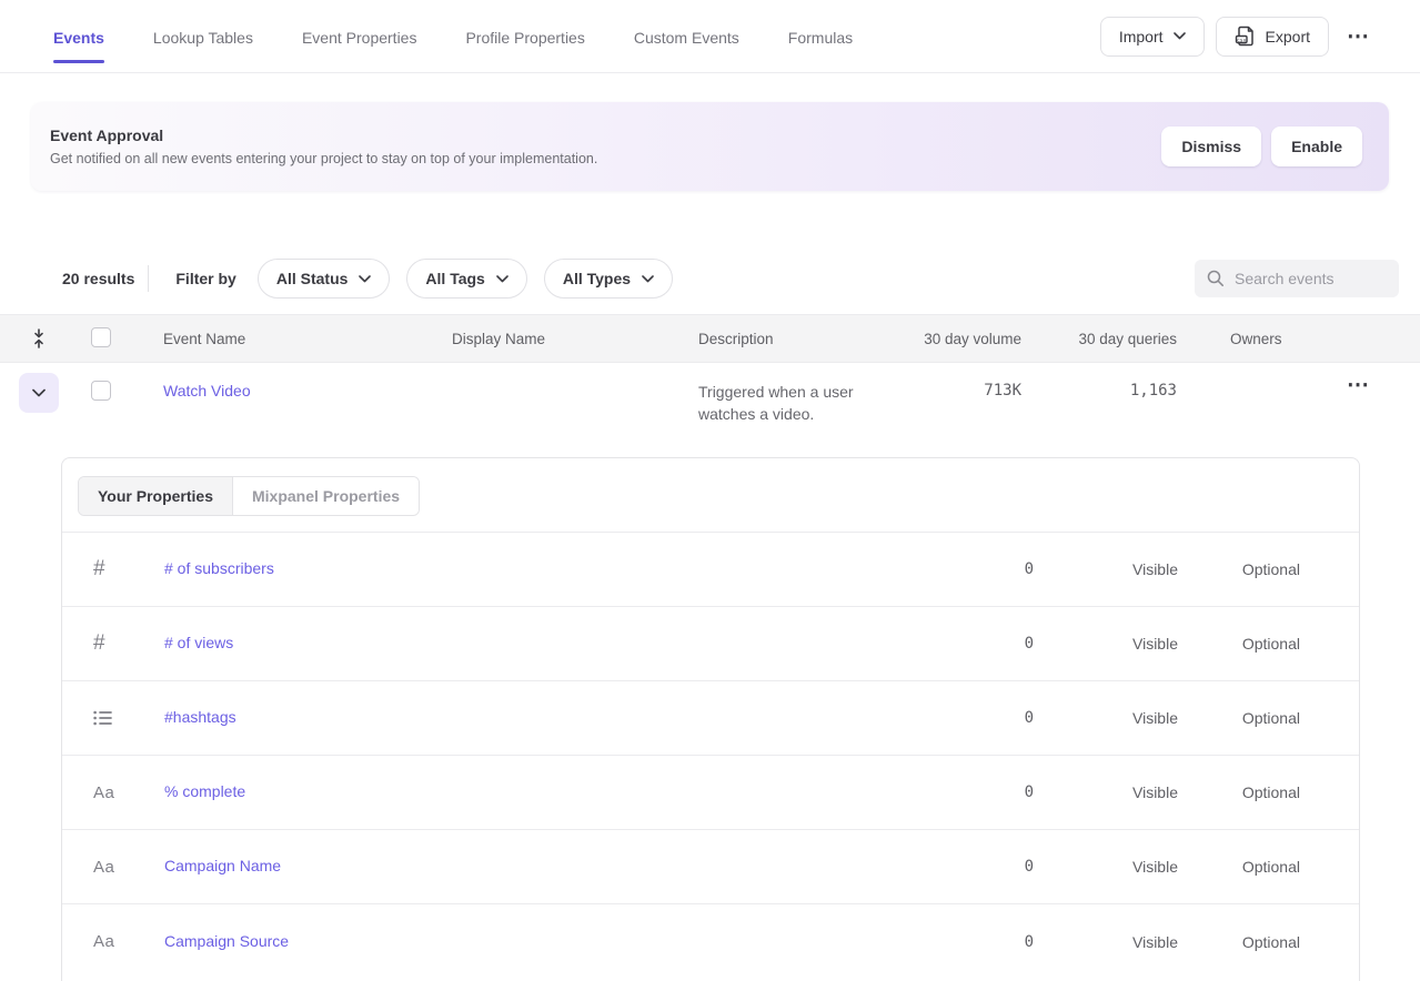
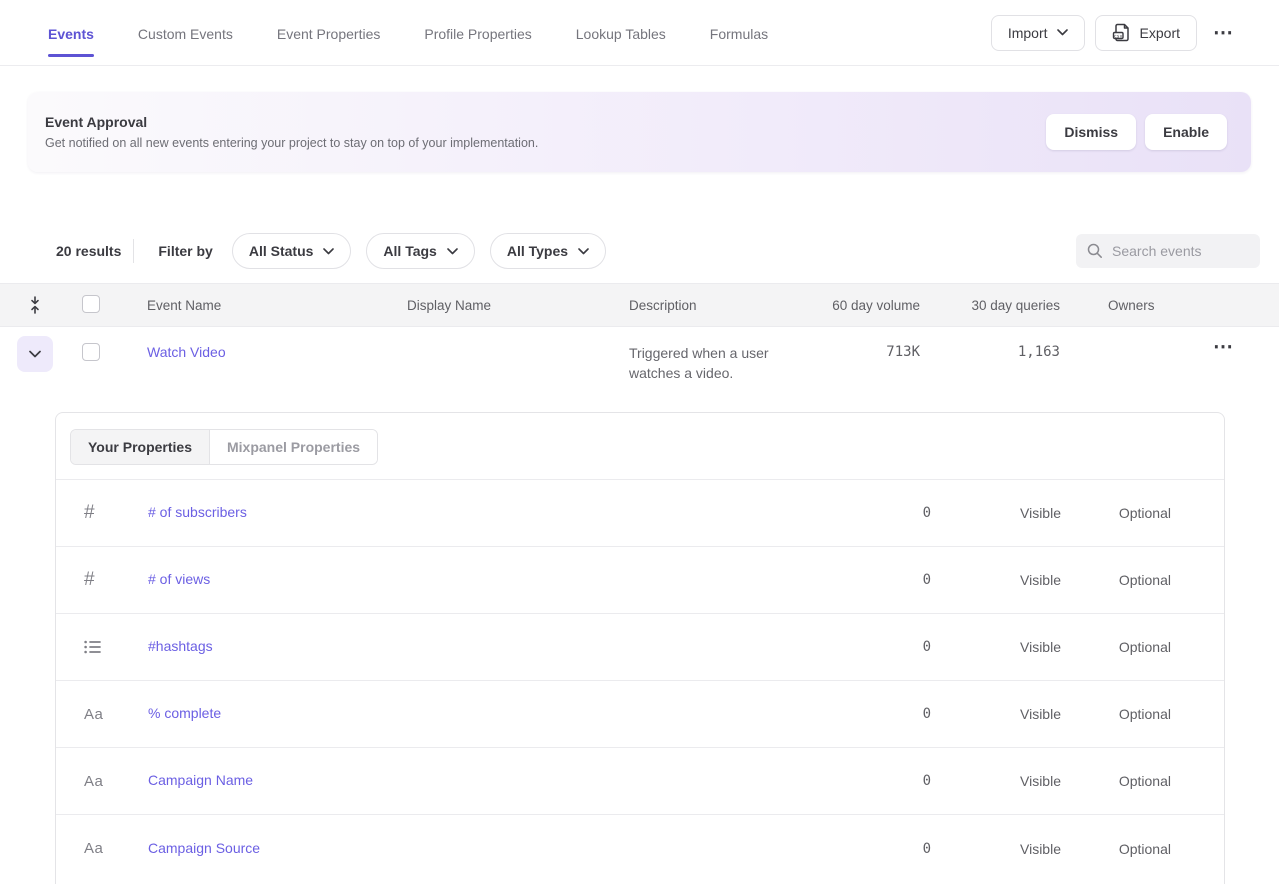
  Events
- Lookup Tables
+ Custom Events
  Event Properties
  Profile Properties
- Custom Events
+ Lookup Tables
  Formulas
  Import
  Export
  ⋯
  Event Approval
  Get notified on all new events entering your project to stay on top of your implementation.
  Dismiss
  Enable
  20 results
  Filter by
  All Status
  All Tags
  All Types
  Search events
  Event Name
  Display Name
  Description
- 30 day volume
+ 60 day volume
  30 day queries
  Owners
  Watch Video
  Triggered when a user watches a video.
  713K
  1,163
  ⋯
  Your Properties
  Mixpanel Properties
  #
  # of subscribers
  0
  Visible
  Optional
  #
  # of views
  0
  Visible
  Optional
  #hashtags
  0
  Visible
  Optional
  Aa
  % complete
  0
  Visible
  Optional
  Aa
  Campaign Name
  0
  Visible
  Optional
  Aa
  Campaign Source
  0
  Visible
  Optional
